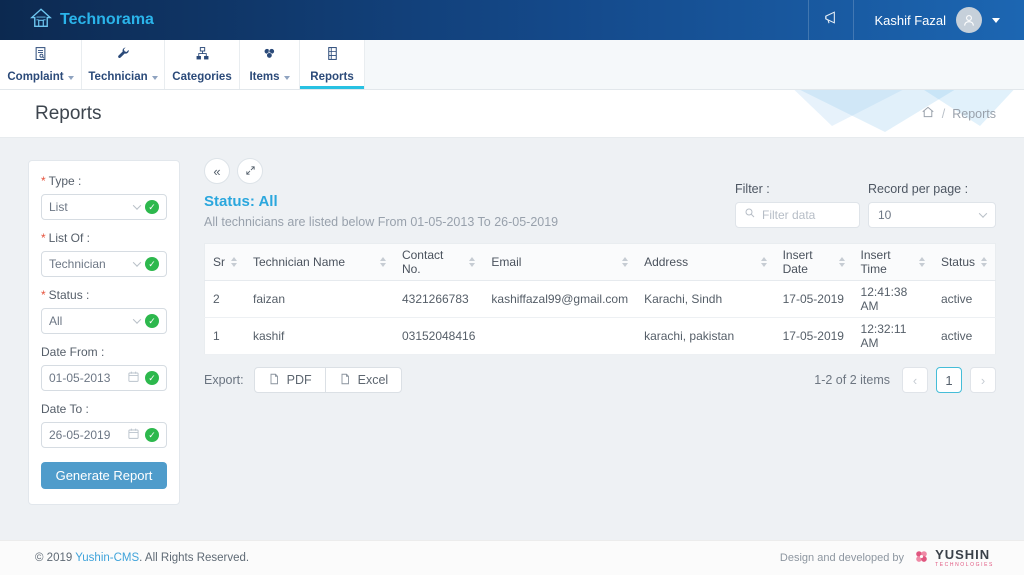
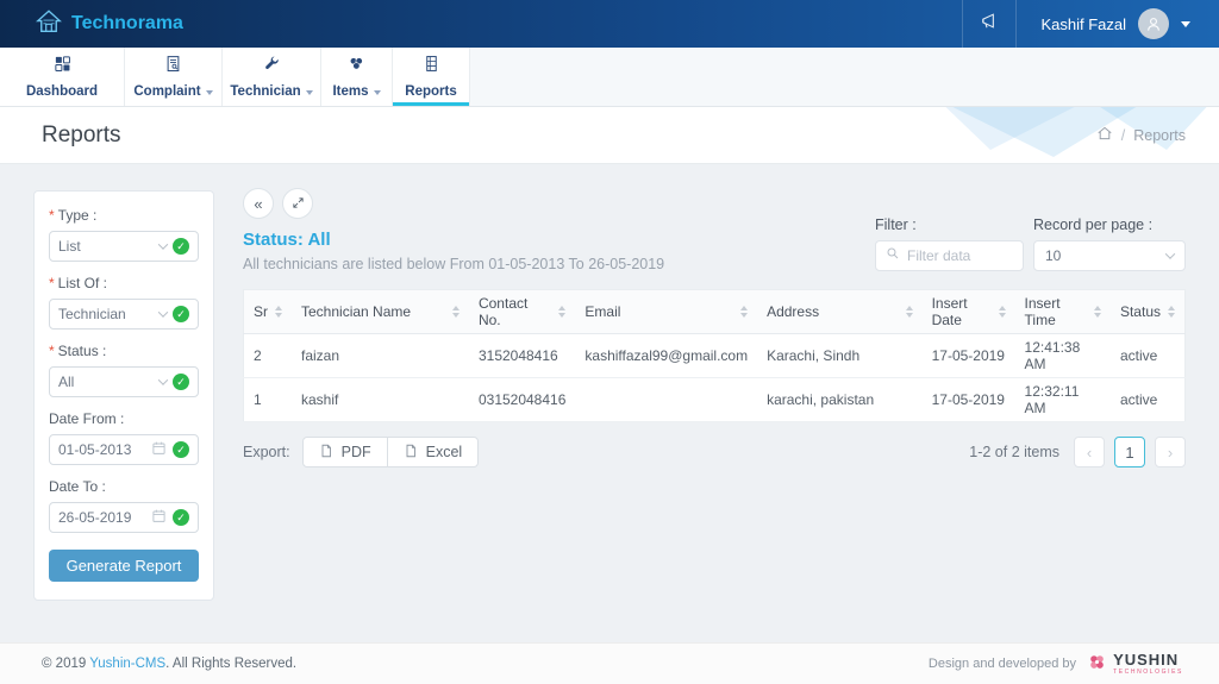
  Technorama
  Kashif Fazal
+ Dashboard
  Complaint
  Technician
- Categories
  Items
  Reports
  Reports
  /
  Reports
  * Type :
  List
  ✓
  * List Of :
  Technician
  ✓
  * Status :
  All
  ✓
  Date From :
  01-05-2013
  ✓
  Date To :
  26-05-2019
  ✓
  Generate Report
  «
  Filter :
  Filter data
  Record per page :
  10
  Status: All
  All technicians are listed below From 01-05-2013 To 26-05-2019
  Sr	Technician Name	Contact No.	Email	Address	Insert Date	Insert Time	Status
- 2	faizan	4321266783	kashiffazal99@gmail.com	Karachi, Sindh	17-05-2019	12:41:38 AM	active
+ 2	faizan	3152048416	kashiffazal99@gmail.com	Karachi, Sindh	17-05-2019	12:41:38 AM	active
  1	kashif	03152048416		karachi, pakistan	17-05-2019	12:32:11 AM	active
  Export:
  PDF
  Excel
  1-2 of 2 items
  ‹
  1
  ›
  © 2019 Yushin-CMS. All Rights Reserved.
  Design and developed by
  YUSHIN
